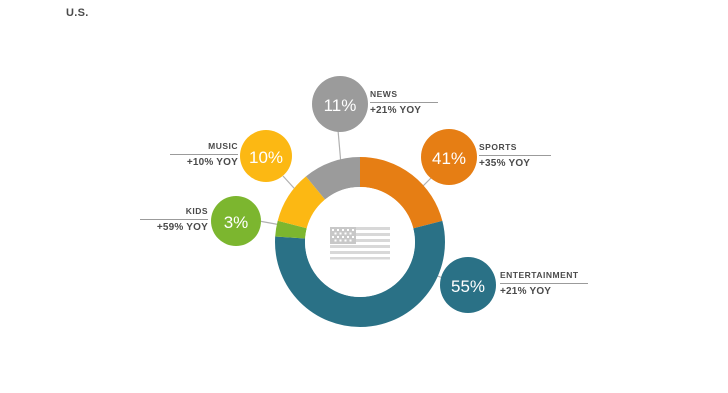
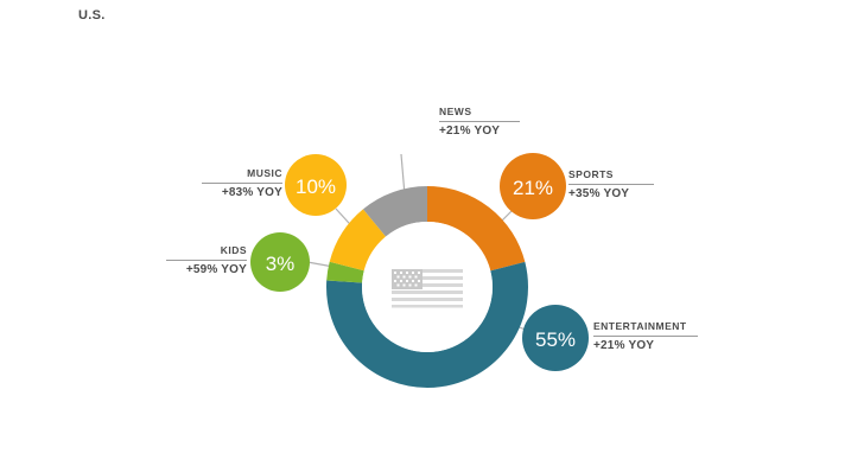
  U.S.
- 11%
- 41%
+ 21%
  55%
  3%
  10%
  NEWS
  +21% YOY
  SPORTS
  +35% YOY
  ENTERTAINMENT
  +21% YOY
  KIDS
  +59% YOY
  MUSIC
- +10% YOY
+ +83% YOY
